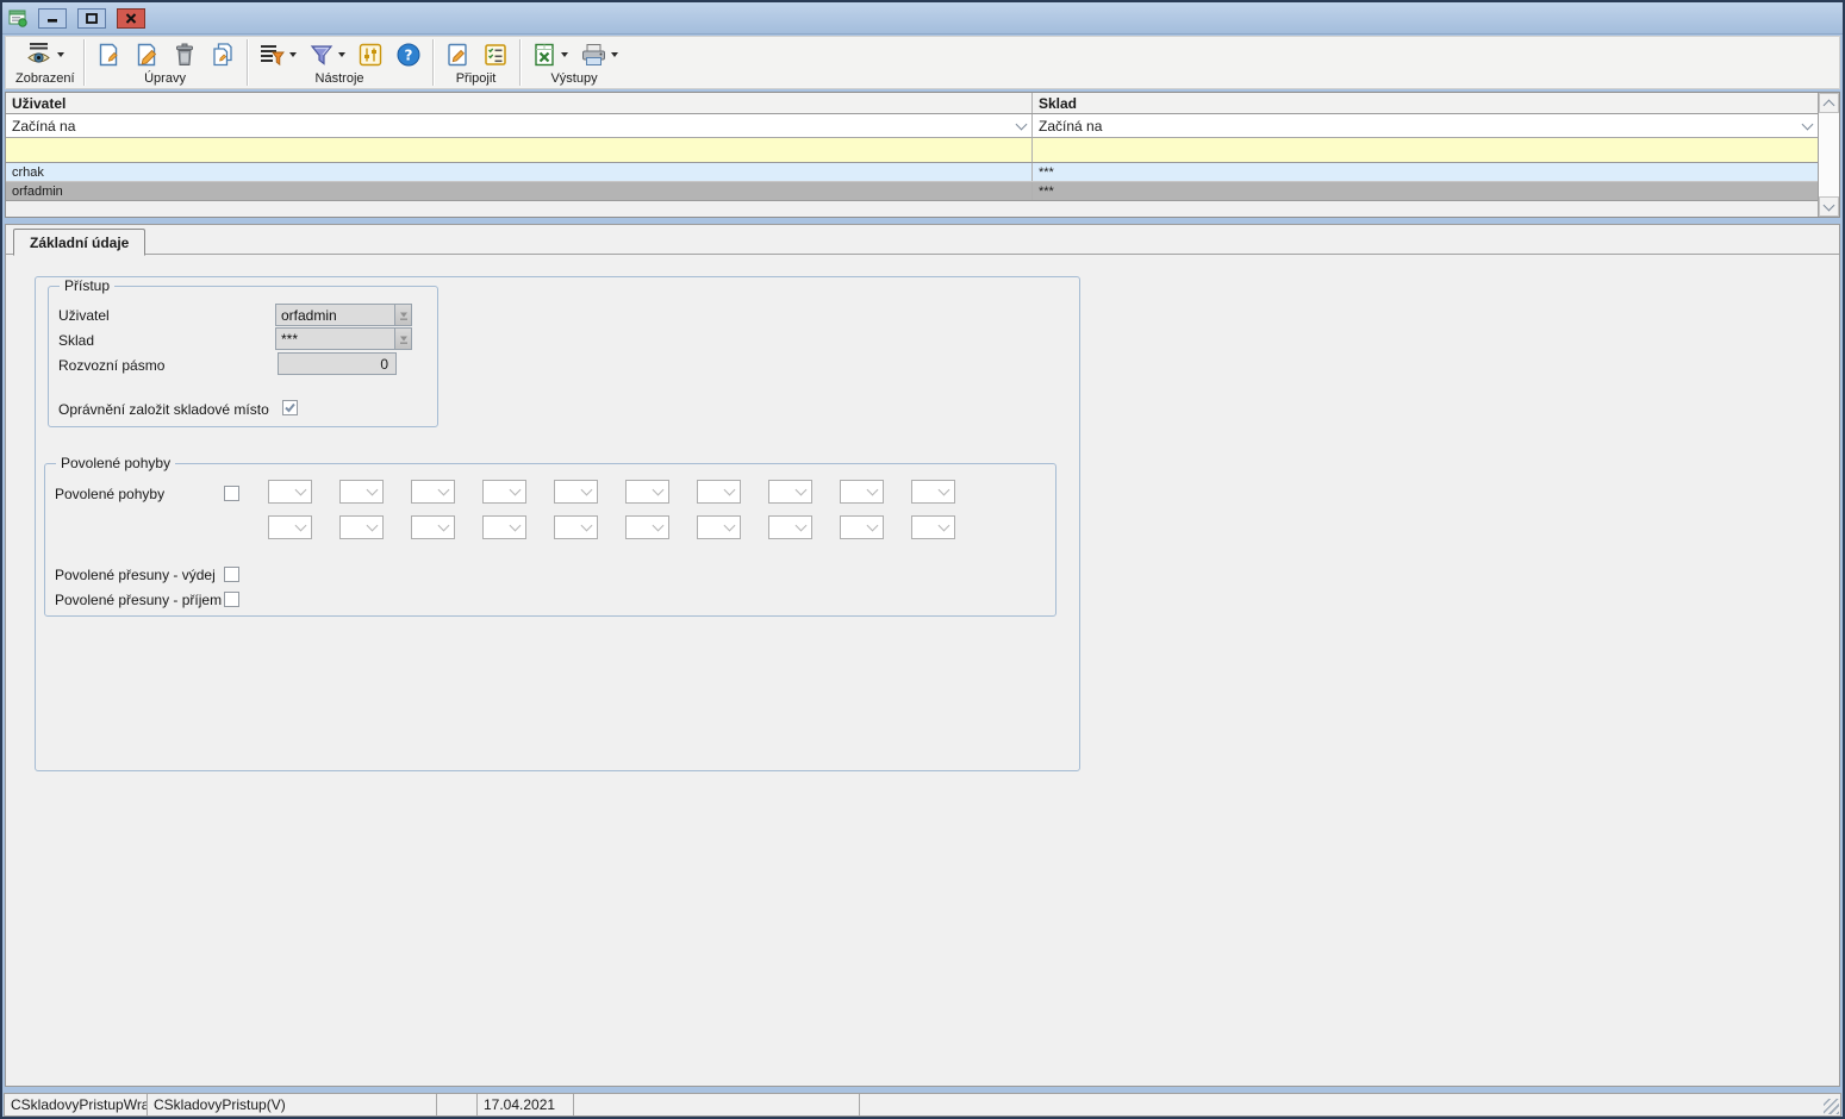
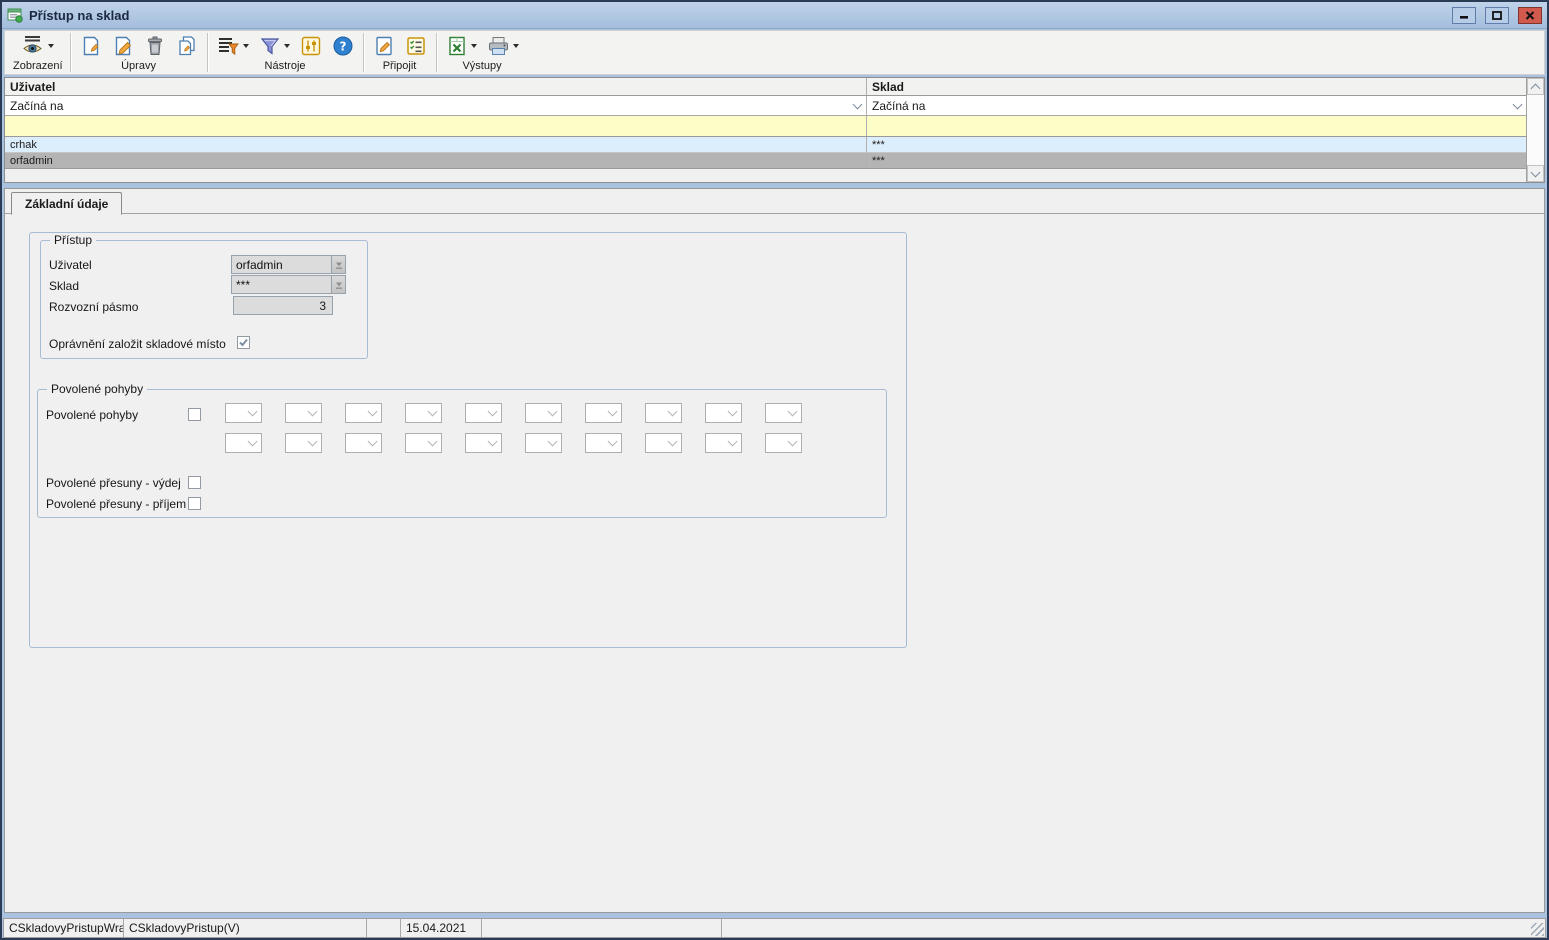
+ Přístup na sklad
  Zobrazení
  Úpravy
  ?
  Nástroje
  Připojit
  Výstupy
  Uživatel
  Sklad
  Začíná na
  Začíná na
  crhak
  ***
  orfadmin
  ***
  Základní údaje
  Přístup
  Uživatel
  orfadmin
  Sklad
  ***
  Rozvozní pásmo
- 0
+ 3
  Oprávnění založit skladové místo
  Povolené pohyby
  Povolené pohyby
  Povolené přesuny - výdej
  Povolené přesuny - příjem
  CSkladovyPristupWra
  CSkladovyPristup(V)
- 17.04.2021
+ 15.04.2021
